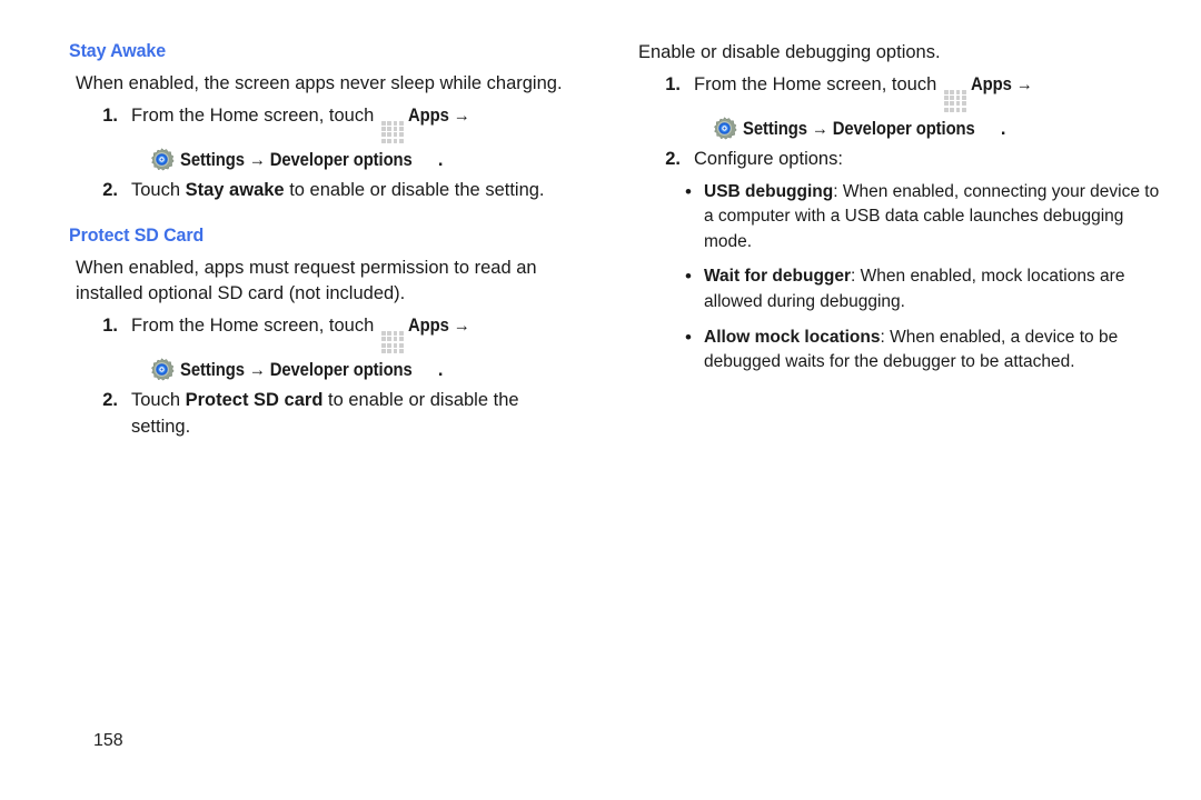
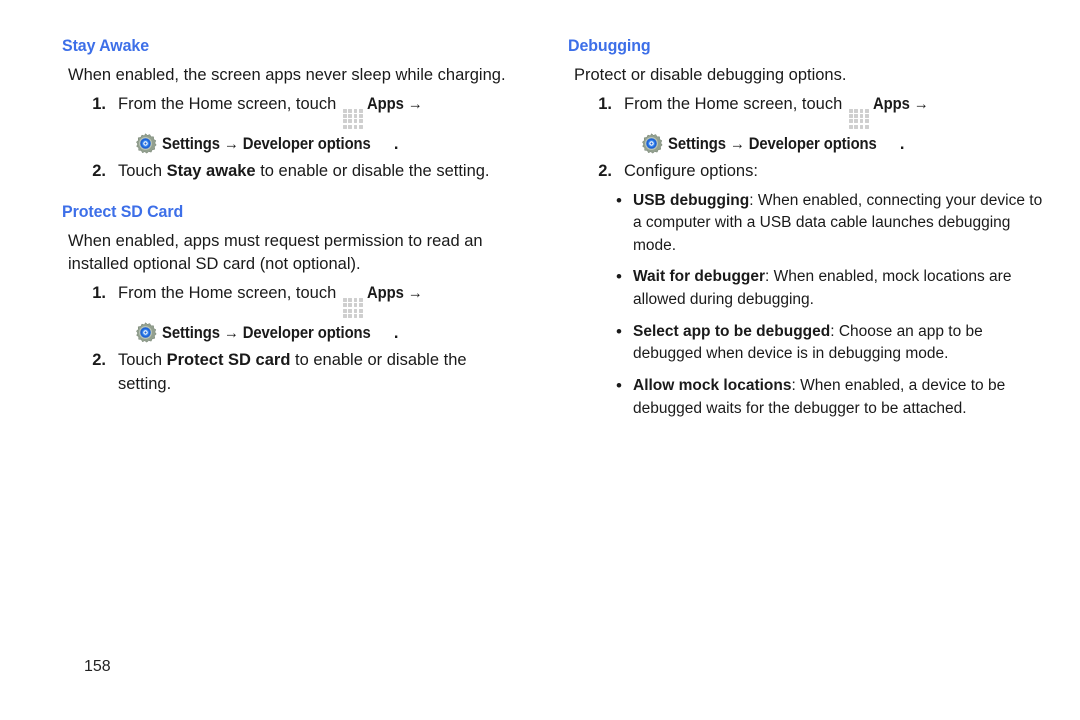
  Stay Awake
  When enabled, the screen apps never sleep while charging.
  1.
  From the Home screen, touch Apps →
  Settings → Developer options .
  2.
  Touch Stay awake to enable or disable the setting.
  Protect SD Card
- When enabled, apps must request permission to read an installed optional SD card (not included).
+ When enabled, apps must request permission to read an installed optional SD card (not optional).
  1.
  From the Home screen, touch Apps →
  Settings → Developer options .
  2.
  Touch Protect SD card to enable or disable the setting.
  158
+ Debugging
- Enable or disable debugging options.
+ Protect or disable debugging options.
  1.
  From the Home screen, touch Apps →
  Settings → Developer options .
  2.
  Configure options:
  USB debugging: When enabled, connecting your device to a computer with a USB data cable launches debugging mode.
  Wait for debugger: When enabled, mock locations are allowed during debugging.
+ Select app to be debugged: Choose an app to be debugged when device is in debugging mode.
  Allow mock locations: When enabled, a device to be debugged waits for the debugger to be attached.
